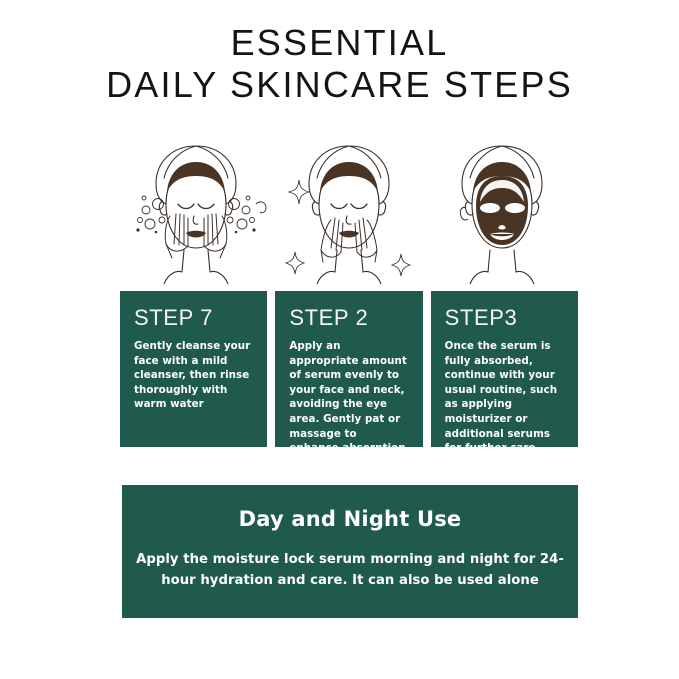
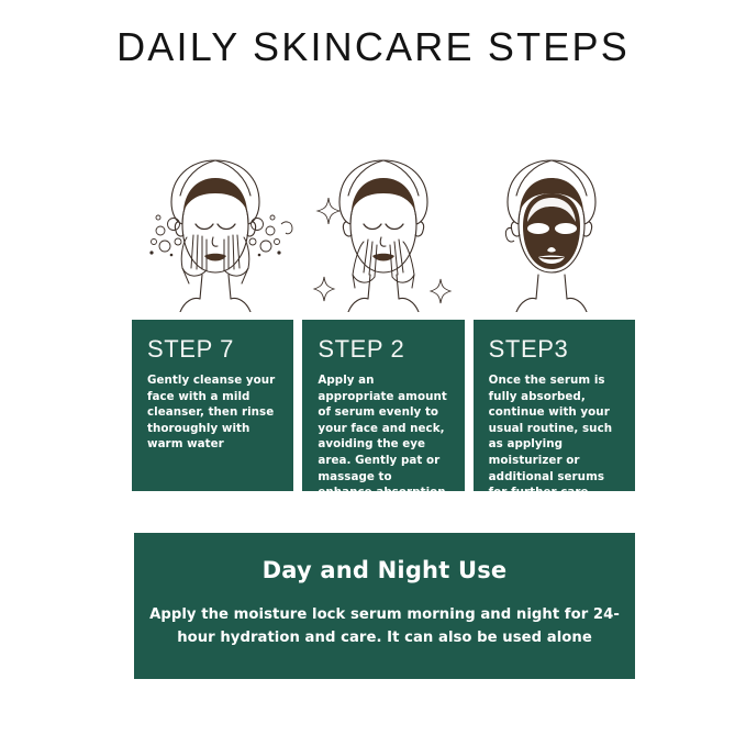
- ESSENTIAL
  DAILY SKINCARE STEPS
  STEP 7
  Gently cleanse your face with a mild cleanser, then rinse thoroughly with warm water
  STEP 2
  Apply an appropriate amount of serum evenly to your face and neck, avoiding the eye area. Gently pat or massage to
  STEP3
  Once the serum is fully absorbed, continue with your usual routine, such as applying moisturizer or additional serums
  Day and Night Use
  Apply the moisture lock serum morning and night for 24-hour hydration and care. It can also be used alone
